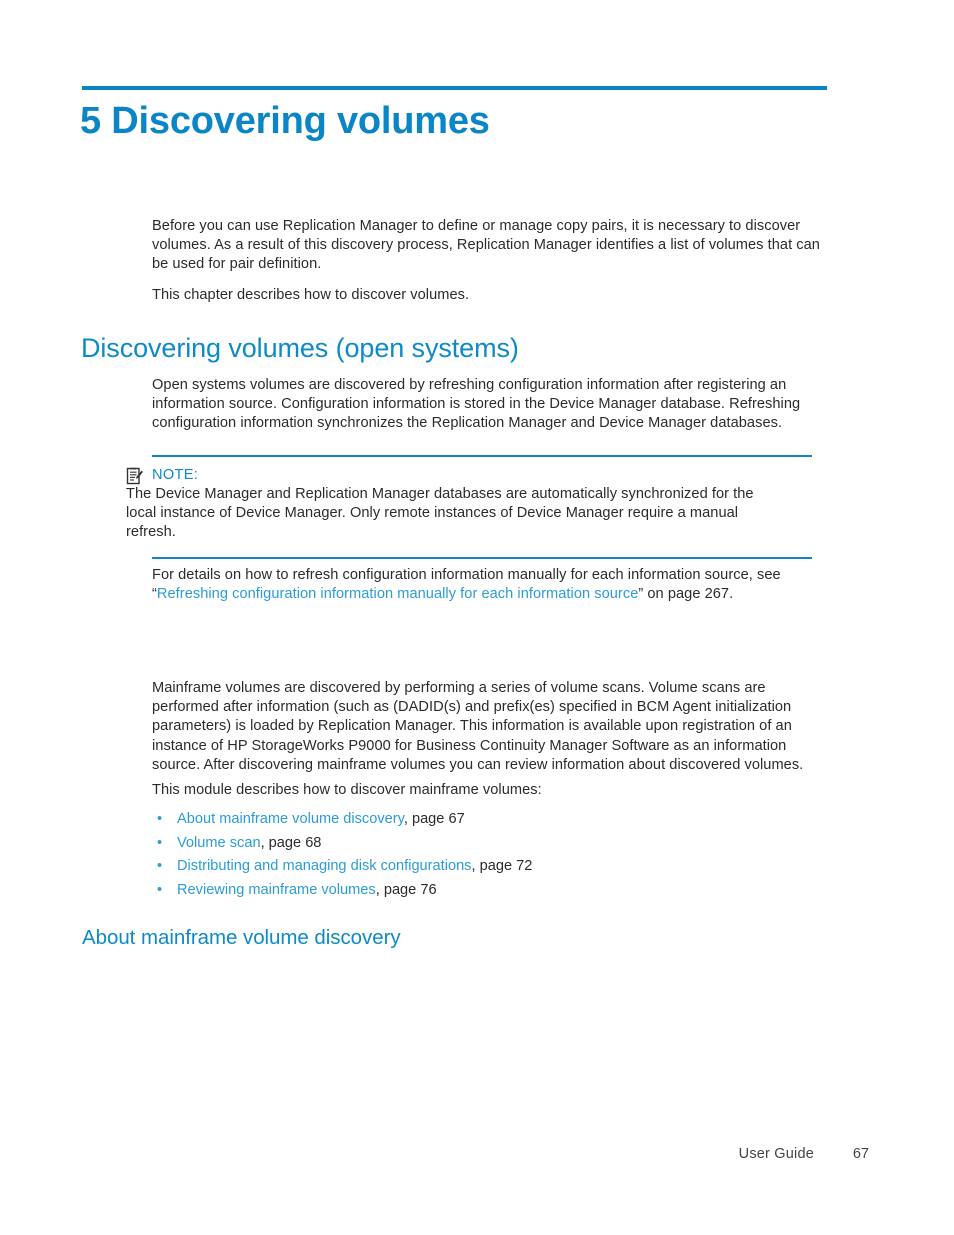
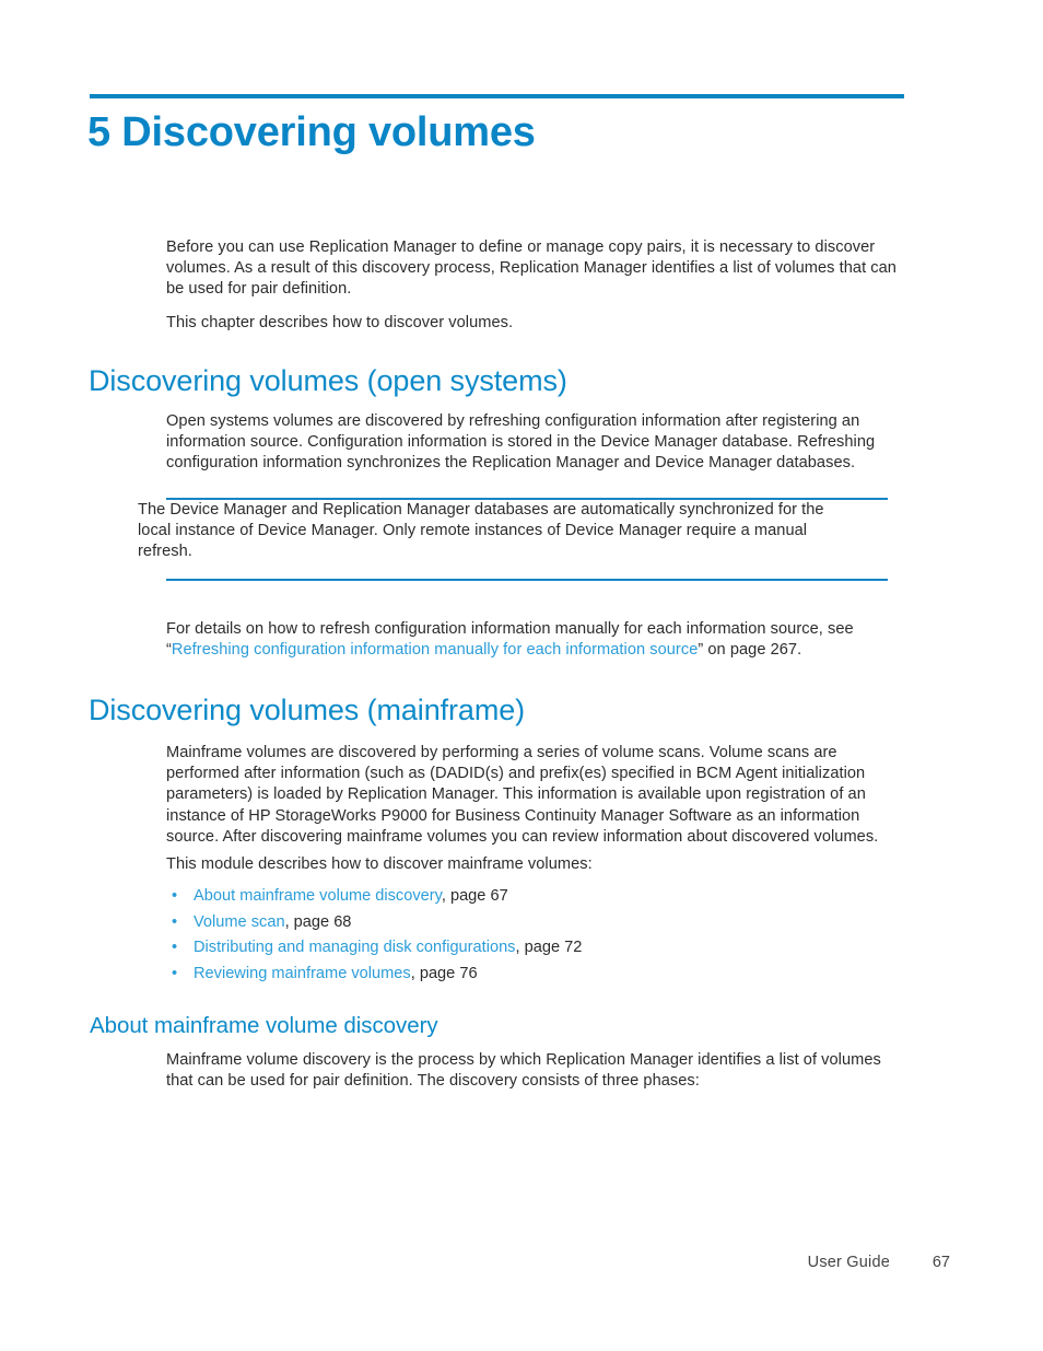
  5 Discovering volumes
  Before you can use Replication Manager to define or manage copy pairs, it is necessary to discover volumes. As a result of this discovery process, Replication Manager identifies a list of volumes that can be used for pair definition.
  This chapter describes how to discover volumes.
  Discovering volumes (open systems)
  Open systems volumes are discovered by refreshing configuration information after registering an information source. Configuration information is stored in the Device Manager database. Refreshing configuration information synchronizes the Replication Manager and Device Manager databases.
- NOTE:
  The Device Manager and Replication Manager databases are automatically synchronized for the local instance of Device Manager. Only remote instances of Device Manager require a manual refresh.
  For details on how to refresh configuration information manually for each information source, see “Refreshing configuration information manually for each information source” on page 267.
+ Discovering volumes (mainframe)
  Mainframe volumes are discovered by performing a series of volume scans. Volume scans are performed after information (such as (DADID(s) and prefix(es) specified in BCM Agent initialization parameters) is loaded by Replication Manager. This information is available upon registration of an instance of HP StorageWorks P9000 for Business Continuity Manager Software as an information source. After discovering mainframe volumes you can review information about discovered volumes.
  This module describes how to discover mainframe volumes:
  •
  About mainframe volume discovery, page 67
  •
  Volume scan, page 68
  •
  Distributing and managing disk configurations, page 72
  •
  Reviewing mainframe volumes, page 76
  About mainframe volume discovery
+ Mainframe volume discovery is the process by which Replication Manager identifies a list of volumes that can be used for pair definition. The discovery consists of three phases:
  User Guide
  67
